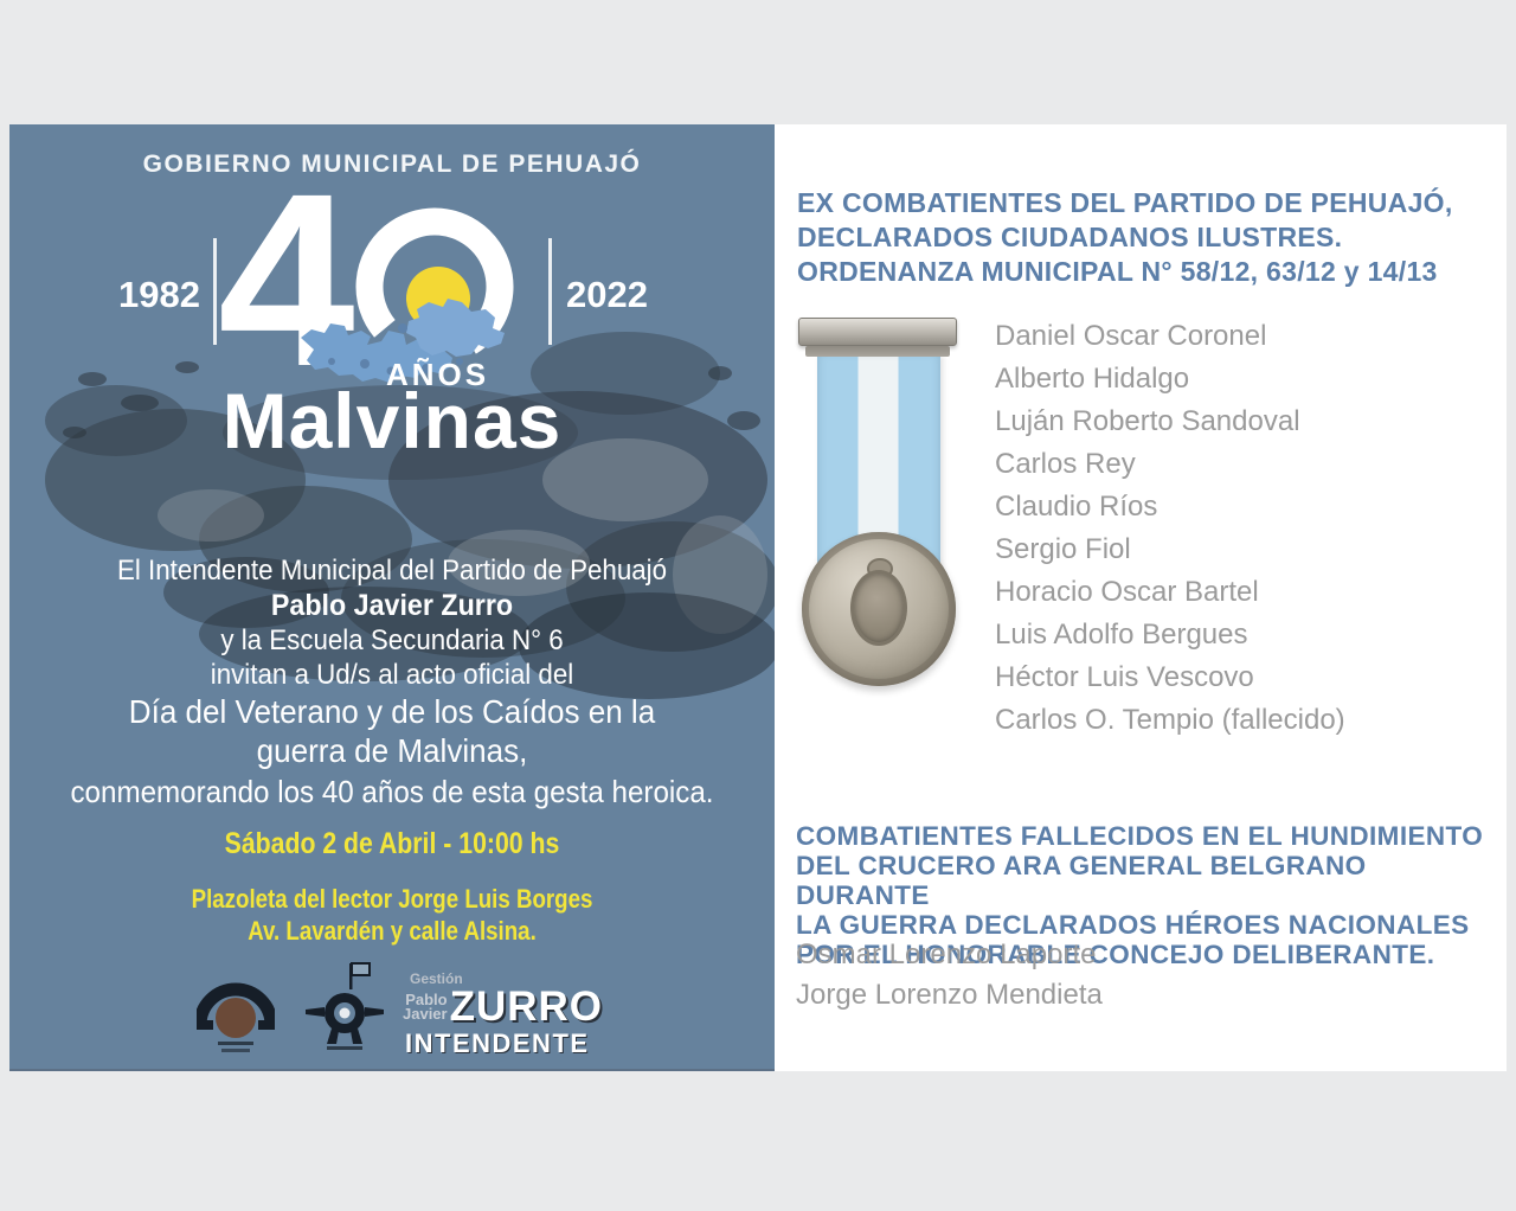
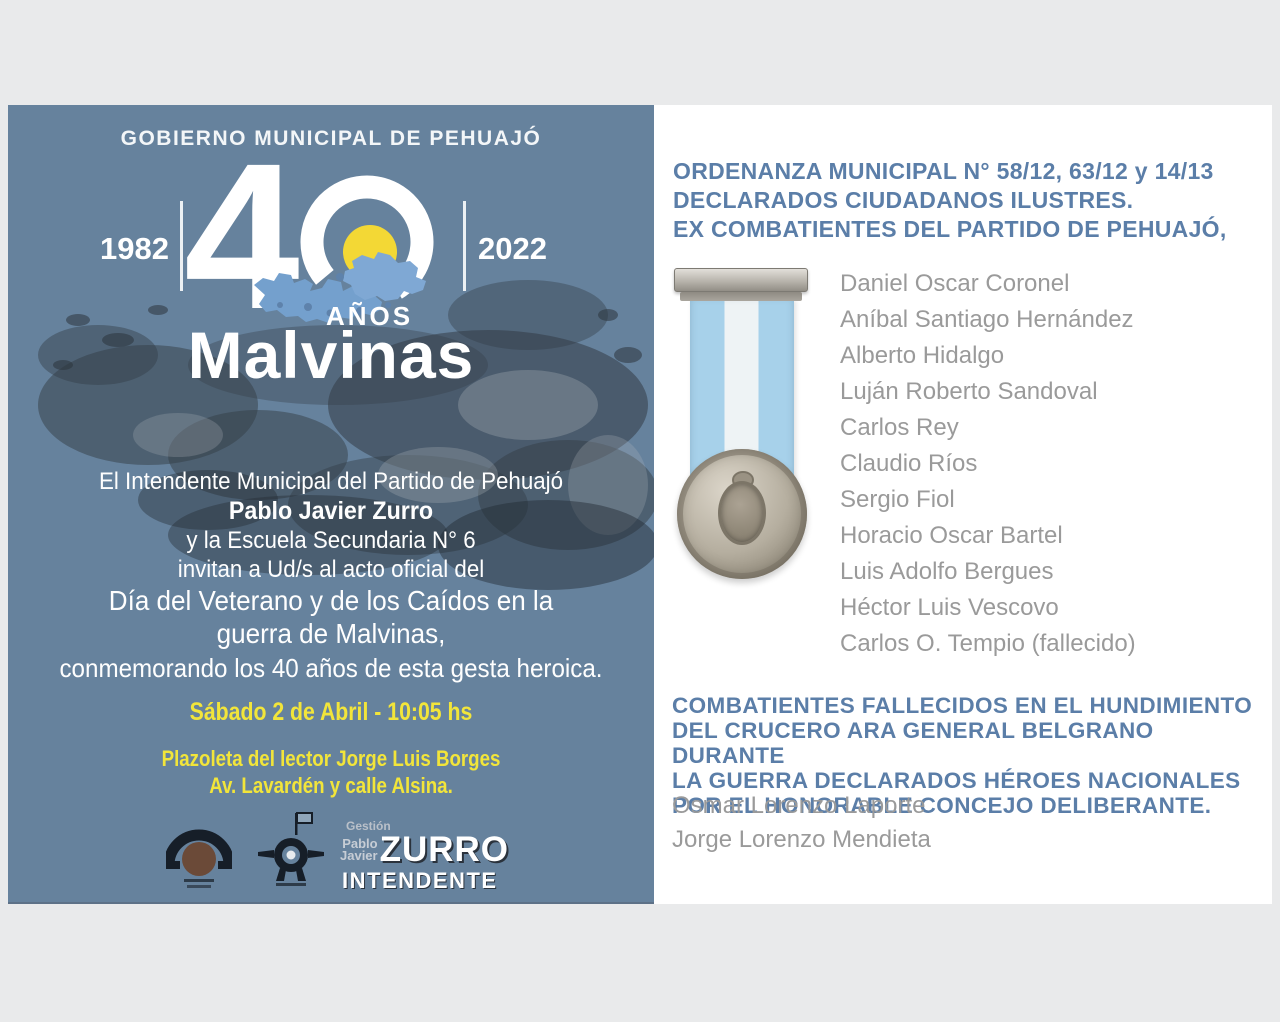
  GOBIERNO MUNICIPAL DE PEHUAJÓ
  1982
  4
  AÑOS
  2022
  Malvinas
  El Intendente Municipal del Partido de Pehuajó
  Pablo Javier Zurro
  y la Escuela Secundaria N° 6
  invitan a Ud/s al acto oficial del
  Día del Veterano y de los Caídos en la
  guerra de Malvinas,
  conmemorando los 40 años de esta gesta heroica.
- Sábado 2 de Abril - 10:00 hs
+ Sábado 2 de Abril - 10:05 hs
  Plazoleta del lector Jorge Luis Borges
  Av. Lavardén y calle Alsina.
  Gestión
  Pablo
  Javier
  ZURRO
  INTENDENTE
- EX COMBATIENTES DEL PARTIDO DE PEHUAJÓ,
+ ORDENANZA MUNICIPAL N° 58/12, 63/12 y 14/13
  DECLARADOS CIUDADANOS ILUSTRES.
- ORDENANZA MUNICIPAL N° 58/12, 63/12 y 14/13
+ EX COMBATIENTES DEL PARTIDO DE PEHUAJÓ,
  Daniel Oscar Coronel
+ Aníbal Santiago Hernández
  Alberto Hidalgo
  Luján Roberto Sandoval
  Carlos Rey
  Claudio Ríos
  Sergio Fiol
  Horacio Oscar Bartel
  Luis Adolfo Bergues
  Héctor Luis Vescovo
  Carlos O. Tempio (fallecido)
  COMBATIENTES FALLECIDOS EN EL HUNDIMIENTO
  DEL CRUCERO ARA GENERAL BELGRANO DURANTE
  LA GUERRA DECLARADOS HÉROES NACIONALES
  POR EL HONORABLE CONCEJO DELIBERANTE.
  Osmar Lorenzo Laporte
  Jorge Lorenzo Mendieta
